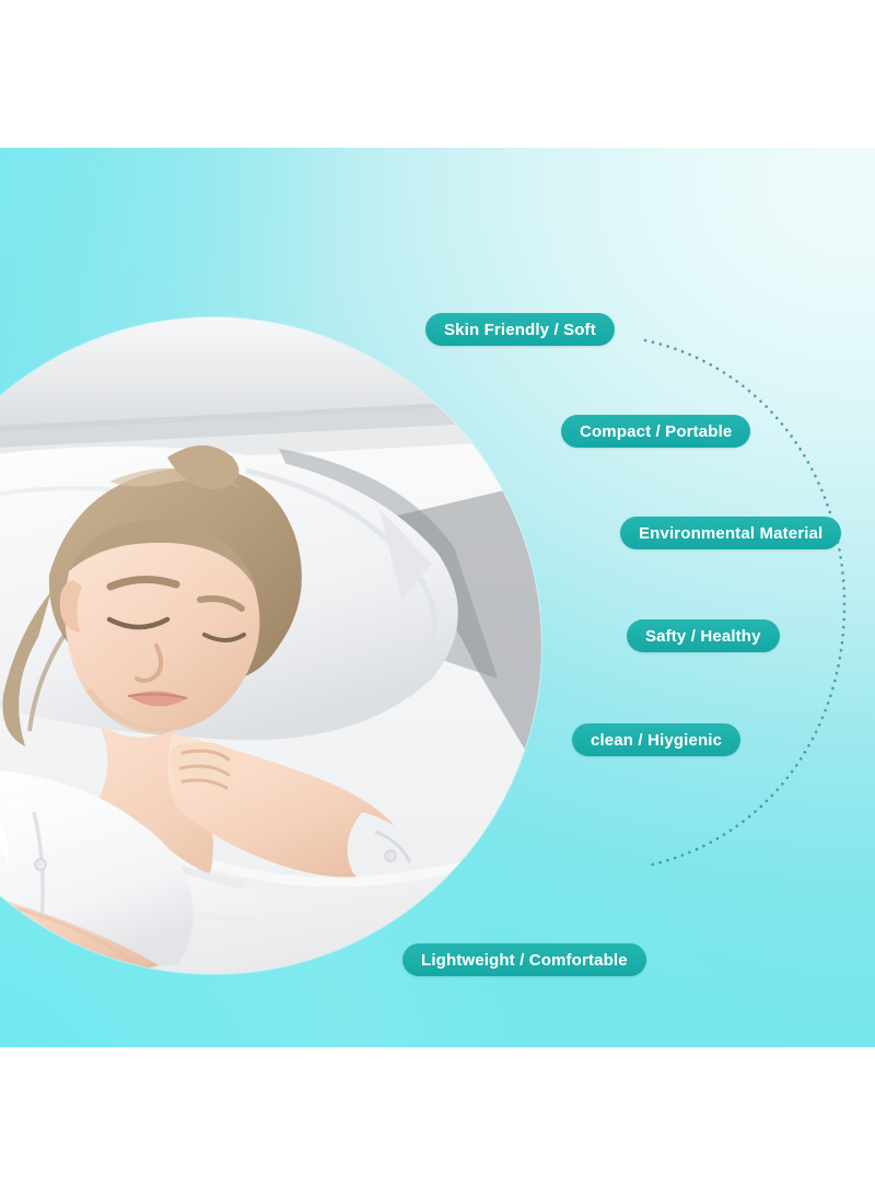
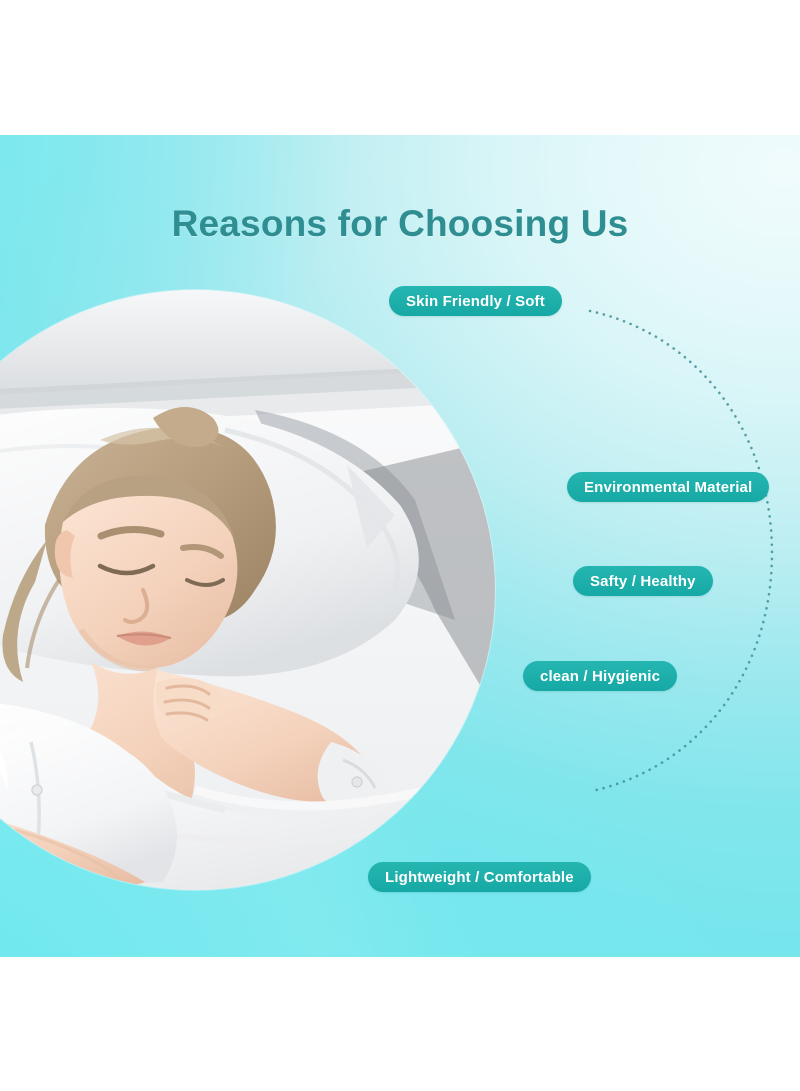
+ Reasons for Choosing Us
  Skin Friendly / Soft
- Compact / Portable
  Environmental Material
  Safty / Healthy
  clean / Hiygienic
  Lightweight / Comfortable
